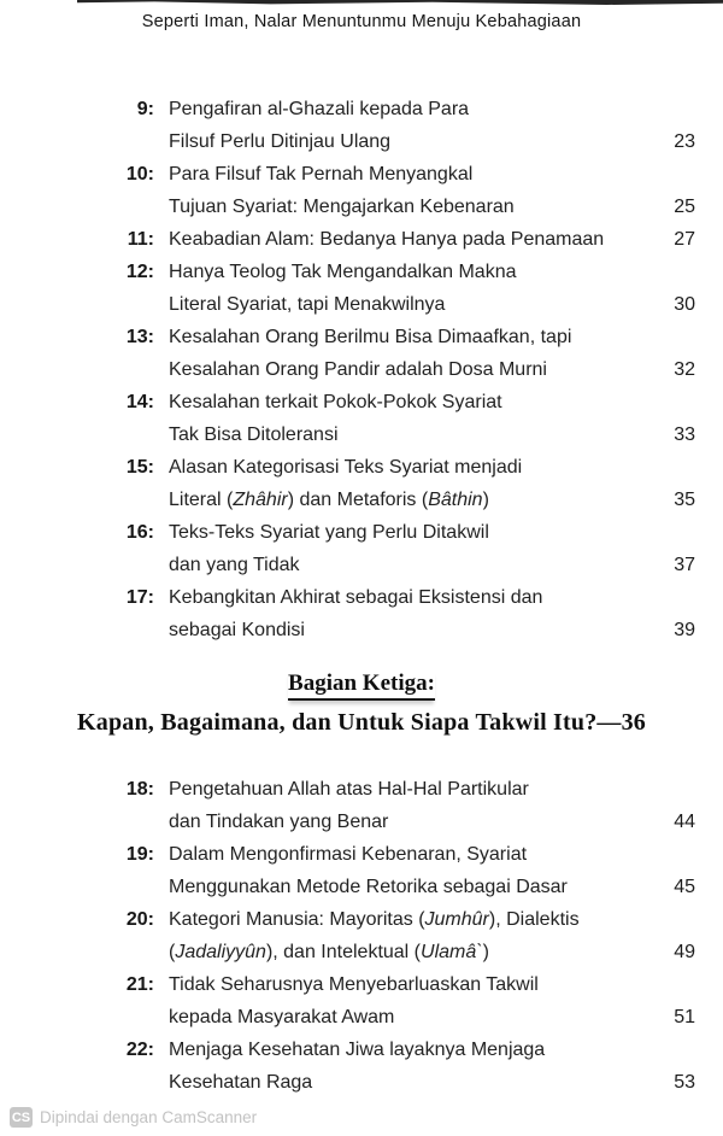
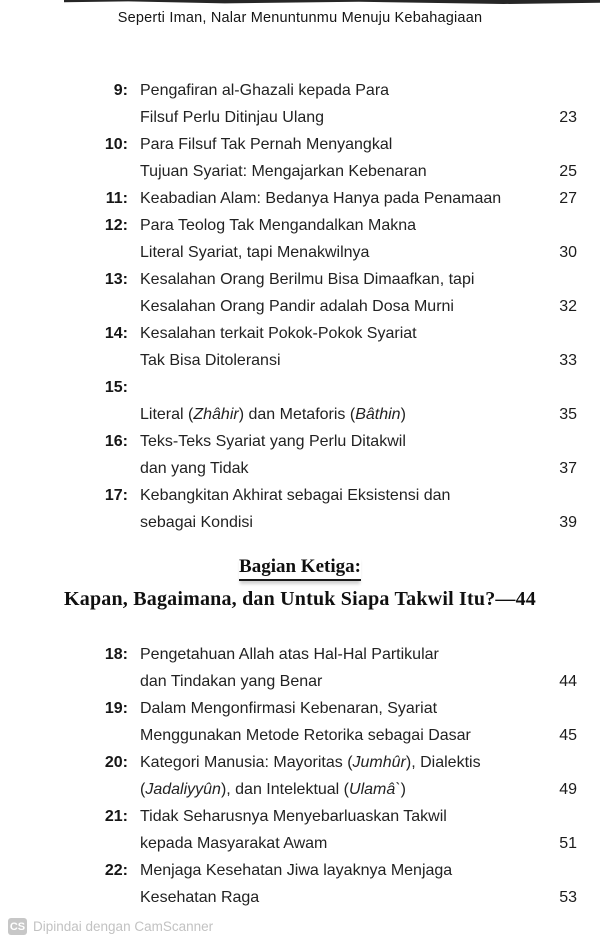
  Seperti Iman, Nalar Menuntunmu Menuju Kebahagiaan
  9:
  Pengafiran al-Ghazali kepada Para
  Filsuf Perlu Ditinjau Ulang
  23
  10:
  Para Filsuf Tak Pernah Menyangkal
  Tujuan Syariat: Mengajarkan Kebenaran
  25
  11:
  Keabadian Alam: Bedanya Hanya pada Penamaan
  27
  12:
- Hanya Teolog Tak Mengandalkan Makna
+ Para Teolog Tak Mengandalkan Makna
  Literal Syariat, tapi Menakwilnya
  30
  13:
  Kesalahan Orang Berilmu Bisa Dimaafkan, tapi
  Kesalahan Orang Pandir adalah Dosa Murni
  32
  14:
  Kesalahan terkait Pokok-Pokok Syariat
  Tak Bisa Ditoleransi
  33
  15:
- Alasan Kategorisasi Teks Syariat menjadi
  Literal (Zhâhir) dan Metaforis (Bâthin)
  35
  16:
  Teks-Teks Syariat yang Perlu Ditakwil
  dan yang Tidak
  37
  17:
  Kebangkitan Akhirat sebagai Eksistensi dan
  sebagai Kondisi
  39
  Bagian Ketiga:
- Kapan, Bagaimana, dan Untuk Siapa Takwil Itu?—36
+ Kapan, Bagaimana, dan Untuk Siapa Takwil Itu?—44
  18:
  Pengetahuan Allah atas Hal-Hal Partikular
  dan Tindakan yang Benar
  44
  19:
  Dalam Mengonfirmasi Kebenaran, Syariat
  Menggunakan Metode Retorika sebagai Dasar
  45
  20:
  Kategori Manusia: Mayoritas (Jumhûr), Dialektis
  (Jadaliyyûn), dan Intelektual (Ulamâ`)
  49
  21:
  Tidak Seharusnya Menyebarluaskan Takwil
  kepada Masyarakat Awam
  51
  22:
  Menjaga Kesehatan Jiwa layaknya Menjaga
  Kesehatan Raga
  53
  CS
  Dipindai dengan CamScanner
